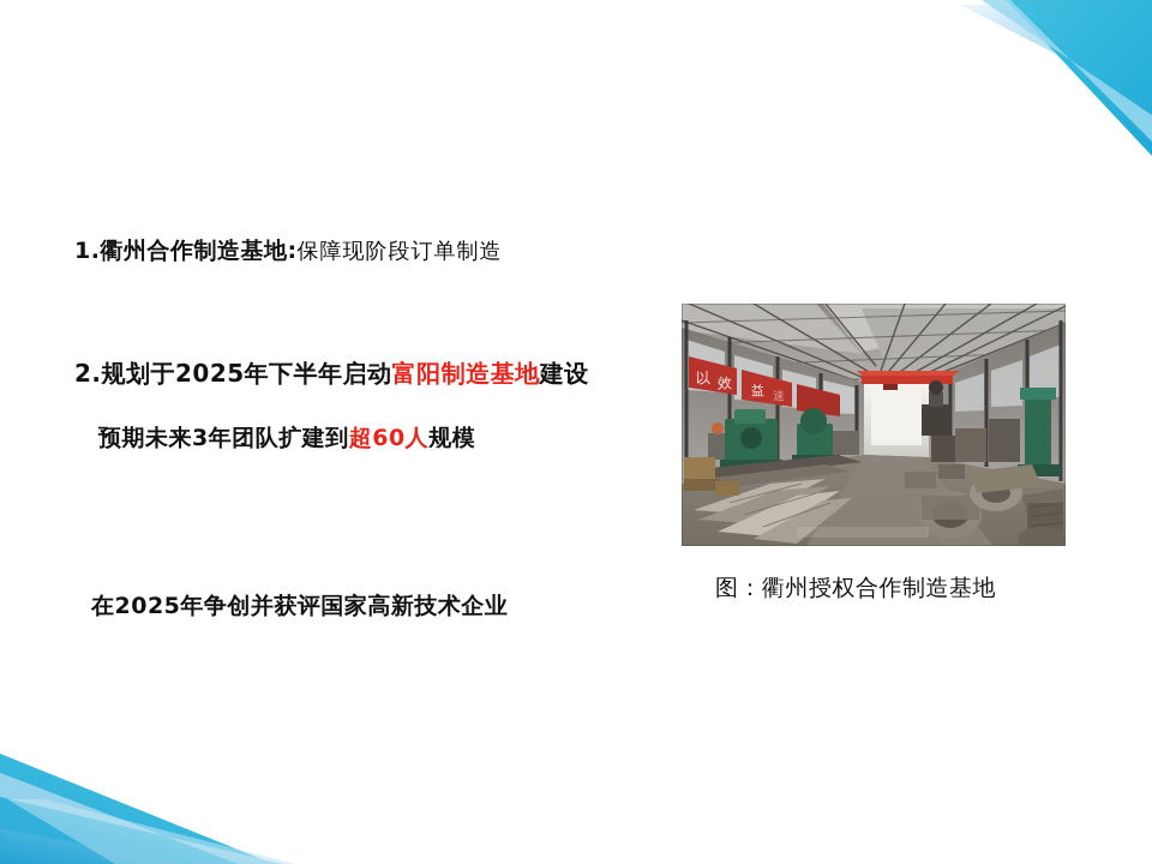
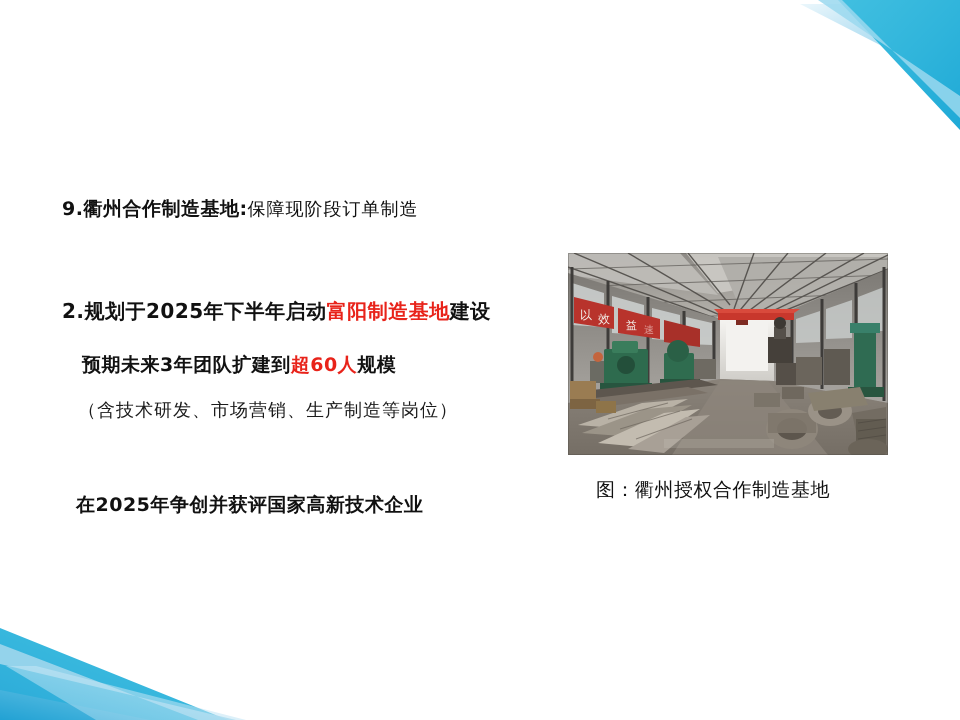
- 1.衢州合作制造基地:保障现阶段订单制造
+ 9.衢州合作制造基地:保障现阶段订单制造
  2.规划于2025年下半年启动富阳制造基地建设
  预期未来3年团队扩建到超60人规模
+ （含技术研发、市场营销、生产制造等岗位）
  在2025年争创并获评国家高新技术企业
  以
  效
  益
  速
  图：衢州授权合作制造基地
